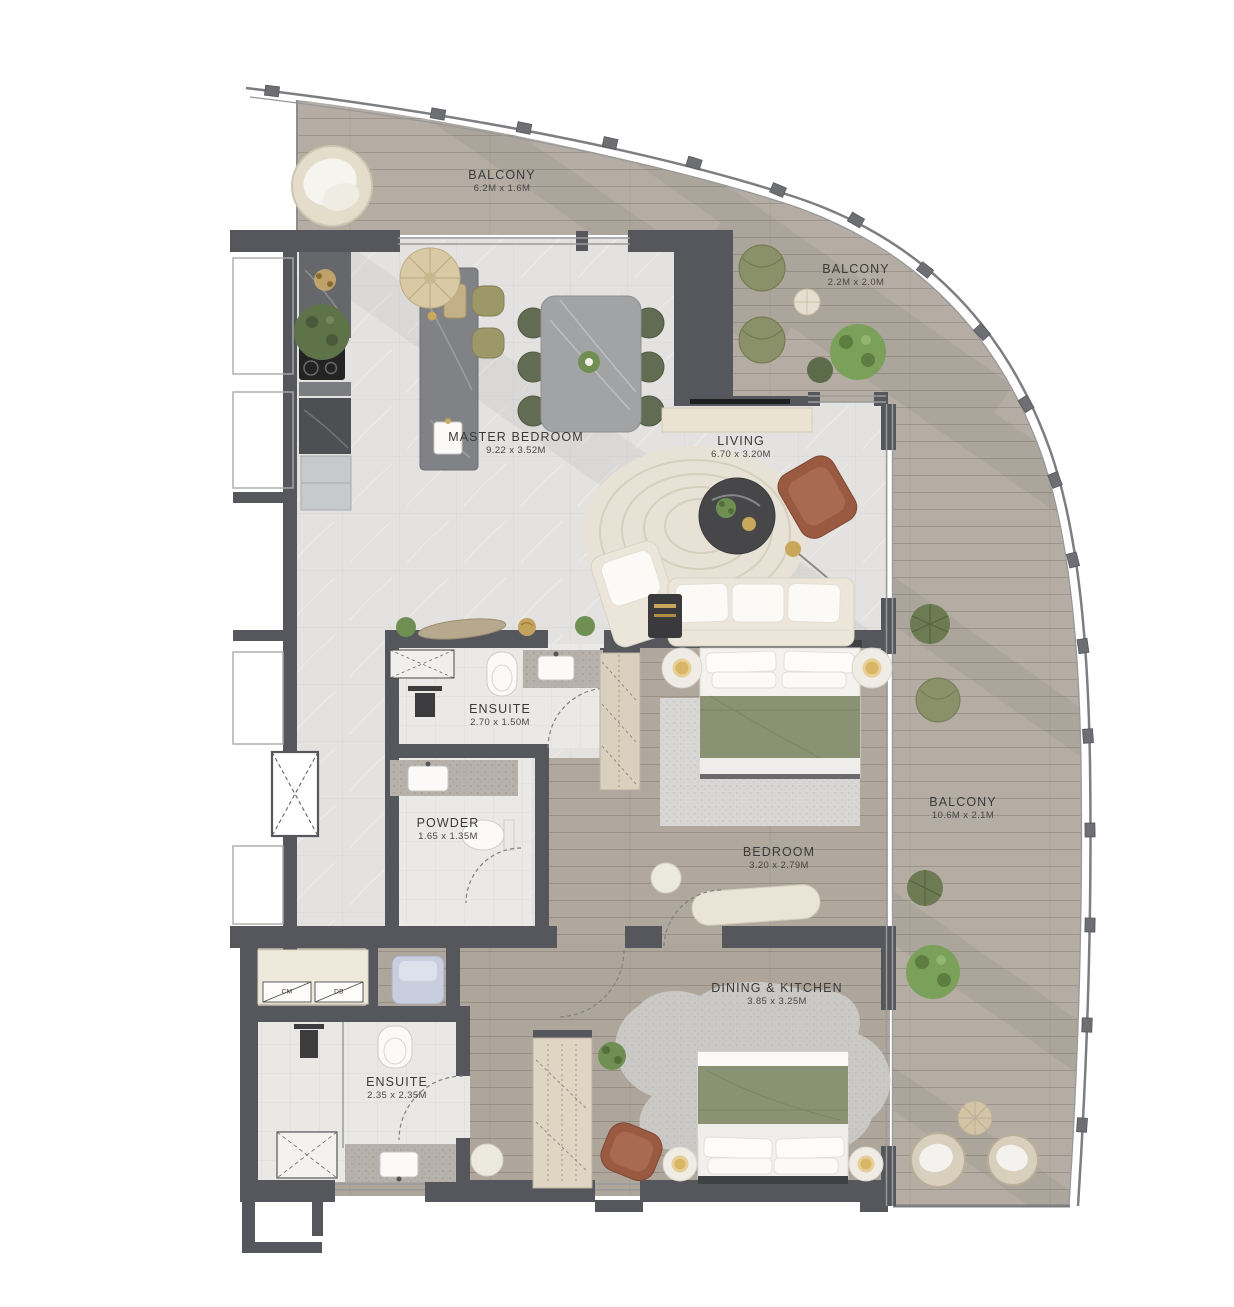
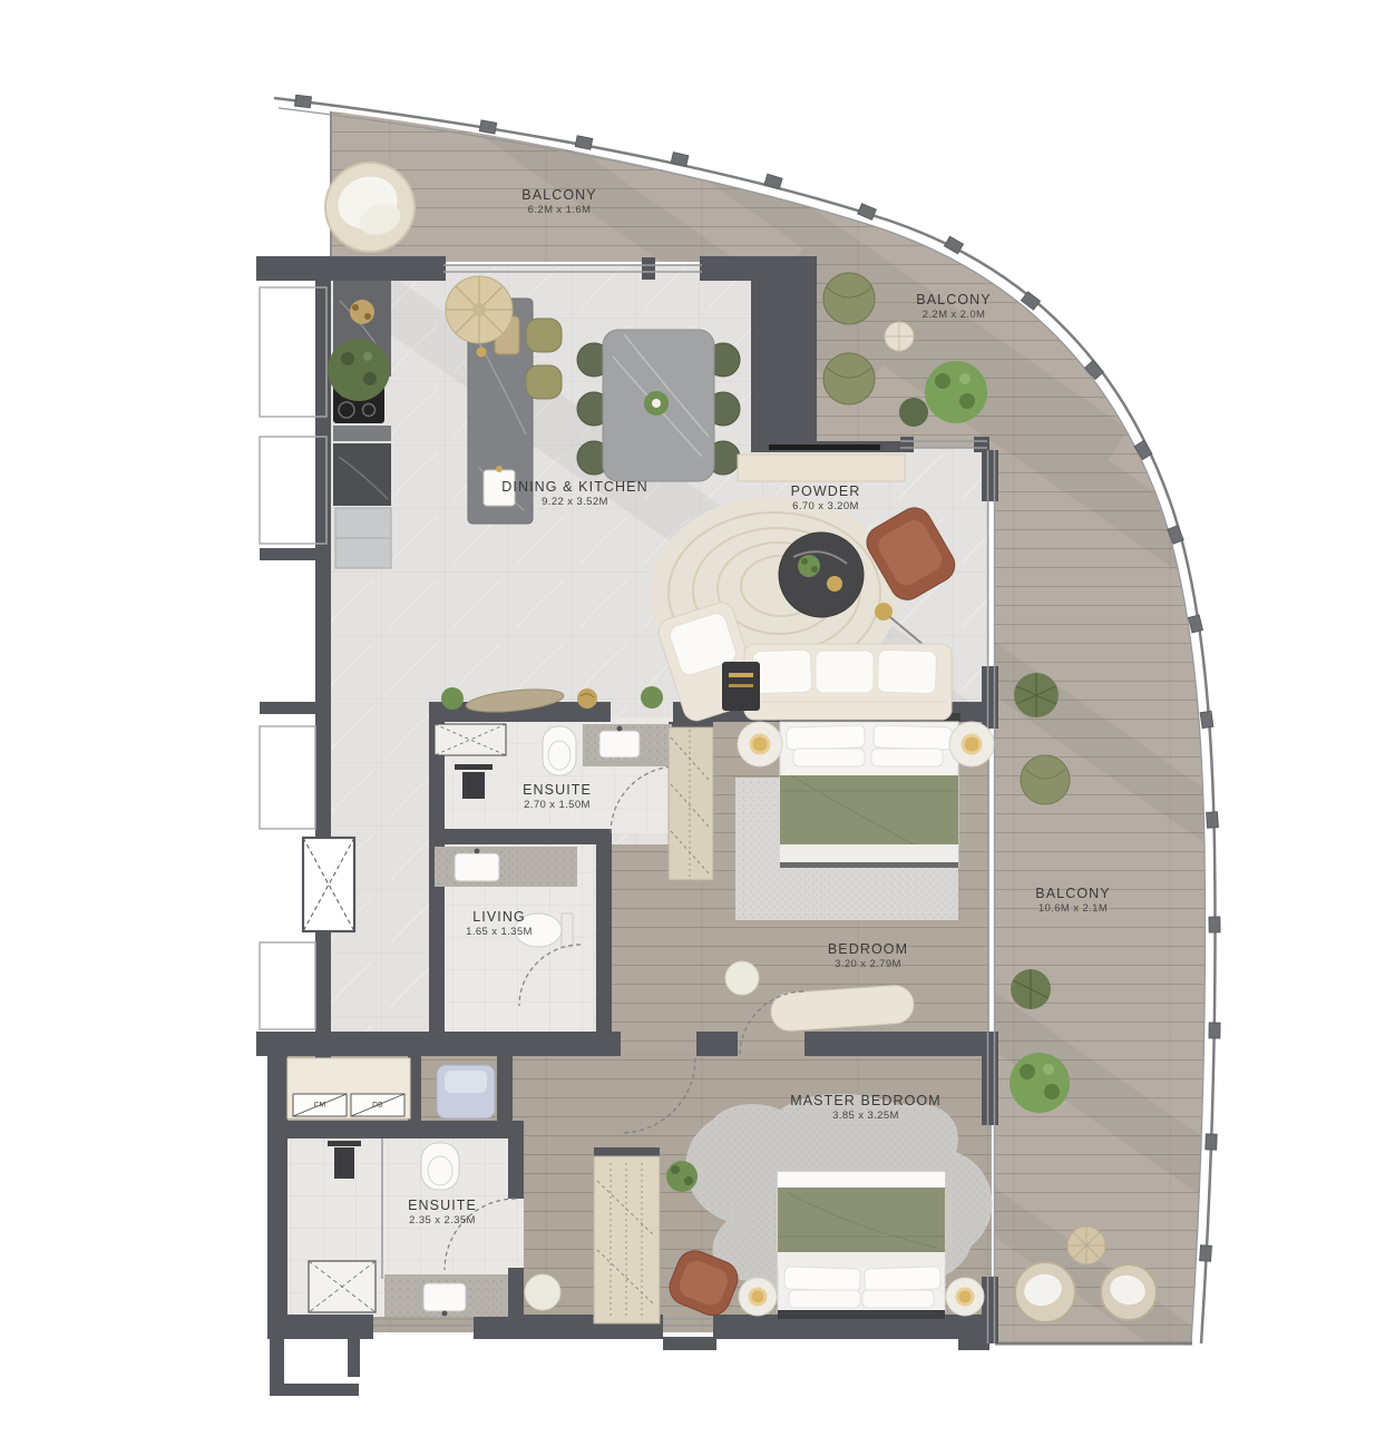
  BALCONY
  6.2M x 1.6M
  BALCONY
  2.2M x 2.0M
- MASTER BEDROOM
+ DINING & KITCHEN
  9.22 x 3.52M
- LIVING
+ POWDER
  6.70 x 3.20M
  ENSUITE
  2.70 x 1.50M
- POWDER
+ LIVING
  1.65 x 1.35M
  BEDROOM
  3.20 x 2.79M
  BALCONY
  10.6M x 2.1M
- DINING & KITCHEN
+ MASTER BEDROOM
  3.85 x 3.25M
  ENSUITE
  2.35 x 2.35M
